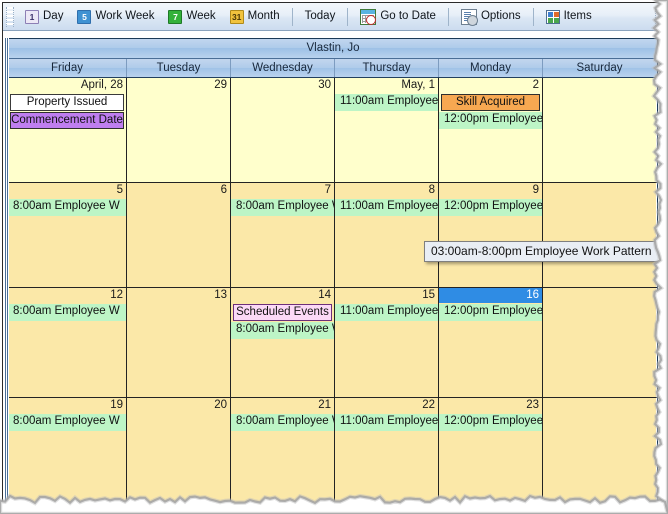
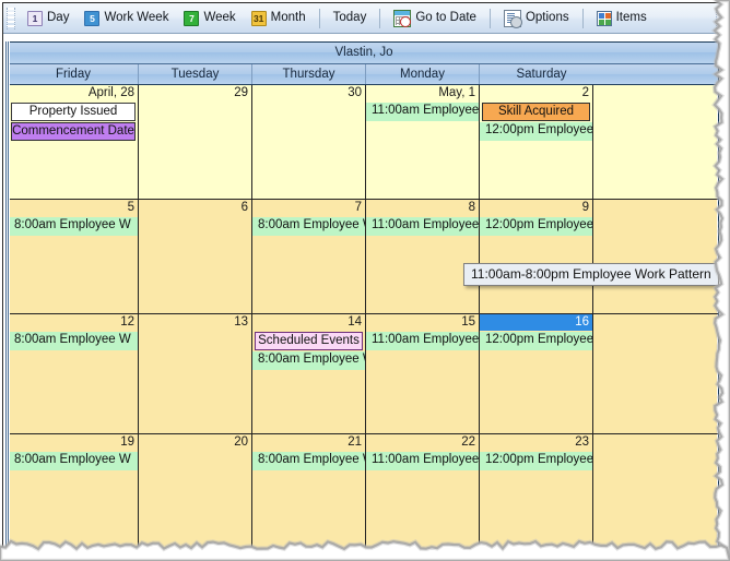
  1
  Day
  5
  Work Week
  7
  Week
  31
  Month
  Today
  Go to Date
  Options
  Items
  Vlastin, Jo
  Friday
  Tuesday
- Wednesday
  Thursday
  Monday
  Saturday
  April, 28
  Property Issued
  Commencement Date
  29
  30
  May, 1
  11:00am Employee
  2
  Skill Acquired
  12:00pm Employee
  5
  8:00am Employee W
  6
  7
  8:00am Employee
  8
  11:00am Employee
  9
  12:00pm Employee
  12
  8:00am Employee W
  13
  14
  Scheduled Events
  8:00am Employee
  15
  11:00am Employee
  16
  12:00pm Employee
  19
  8:00am Employee W
  20
  21
  8:00am Employee
  22
  11:00am Employee
  23
  12:00pm Employee
- 03:00am-8:00pm Employee Work Pattern
+ 11:00am-8:00pm Employee Work Pattern
